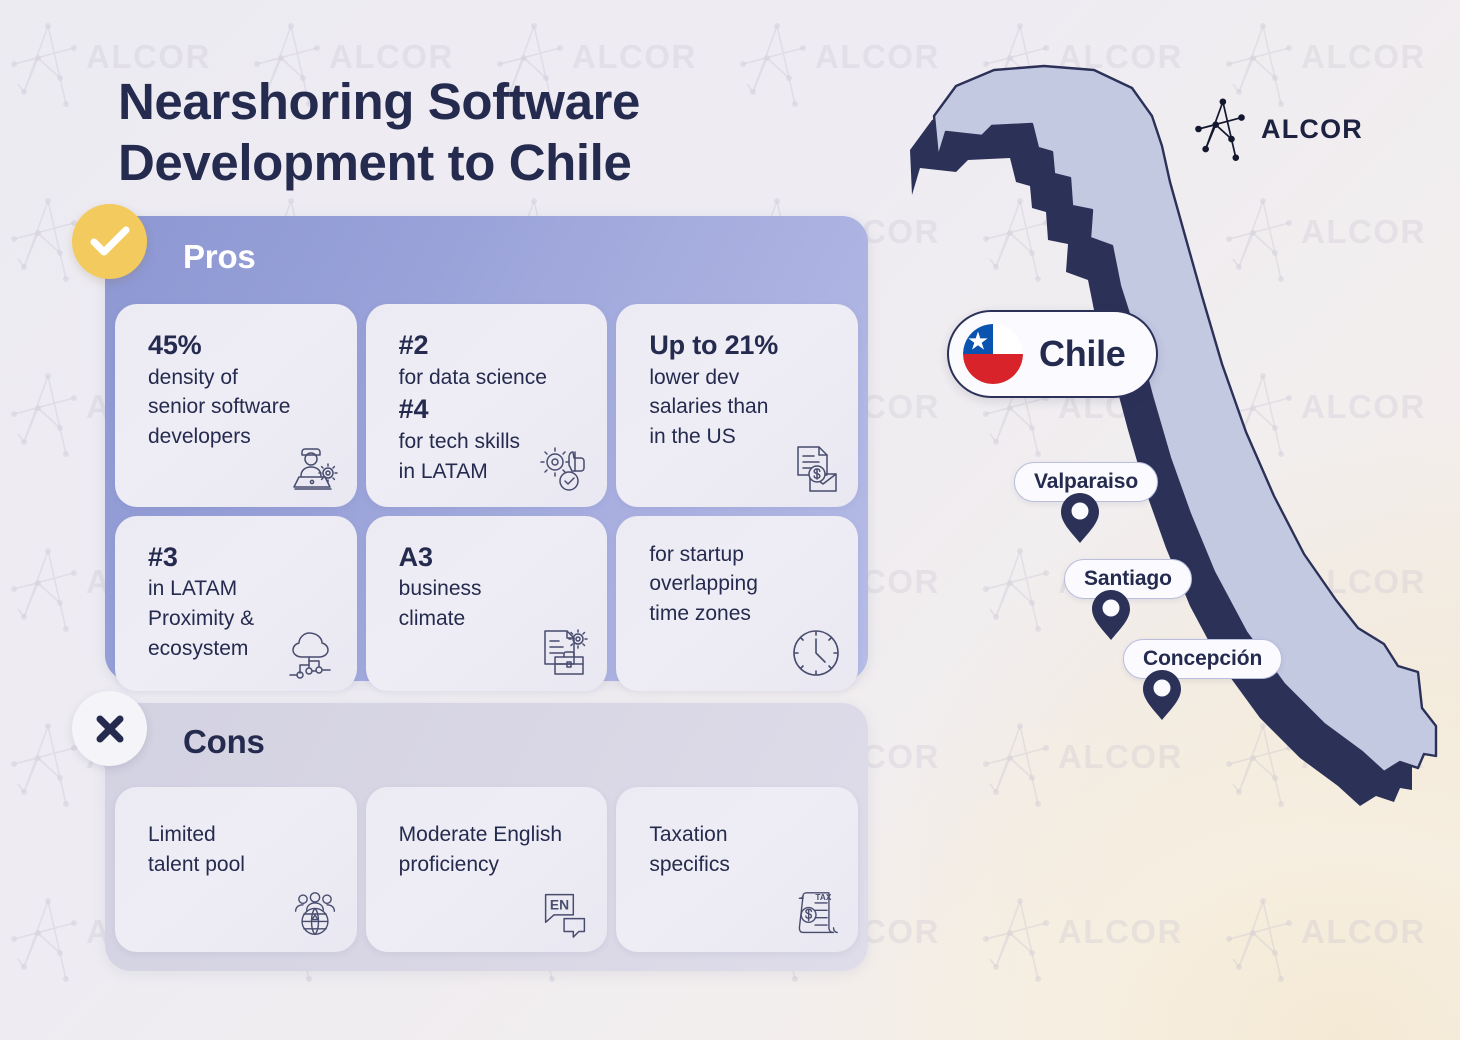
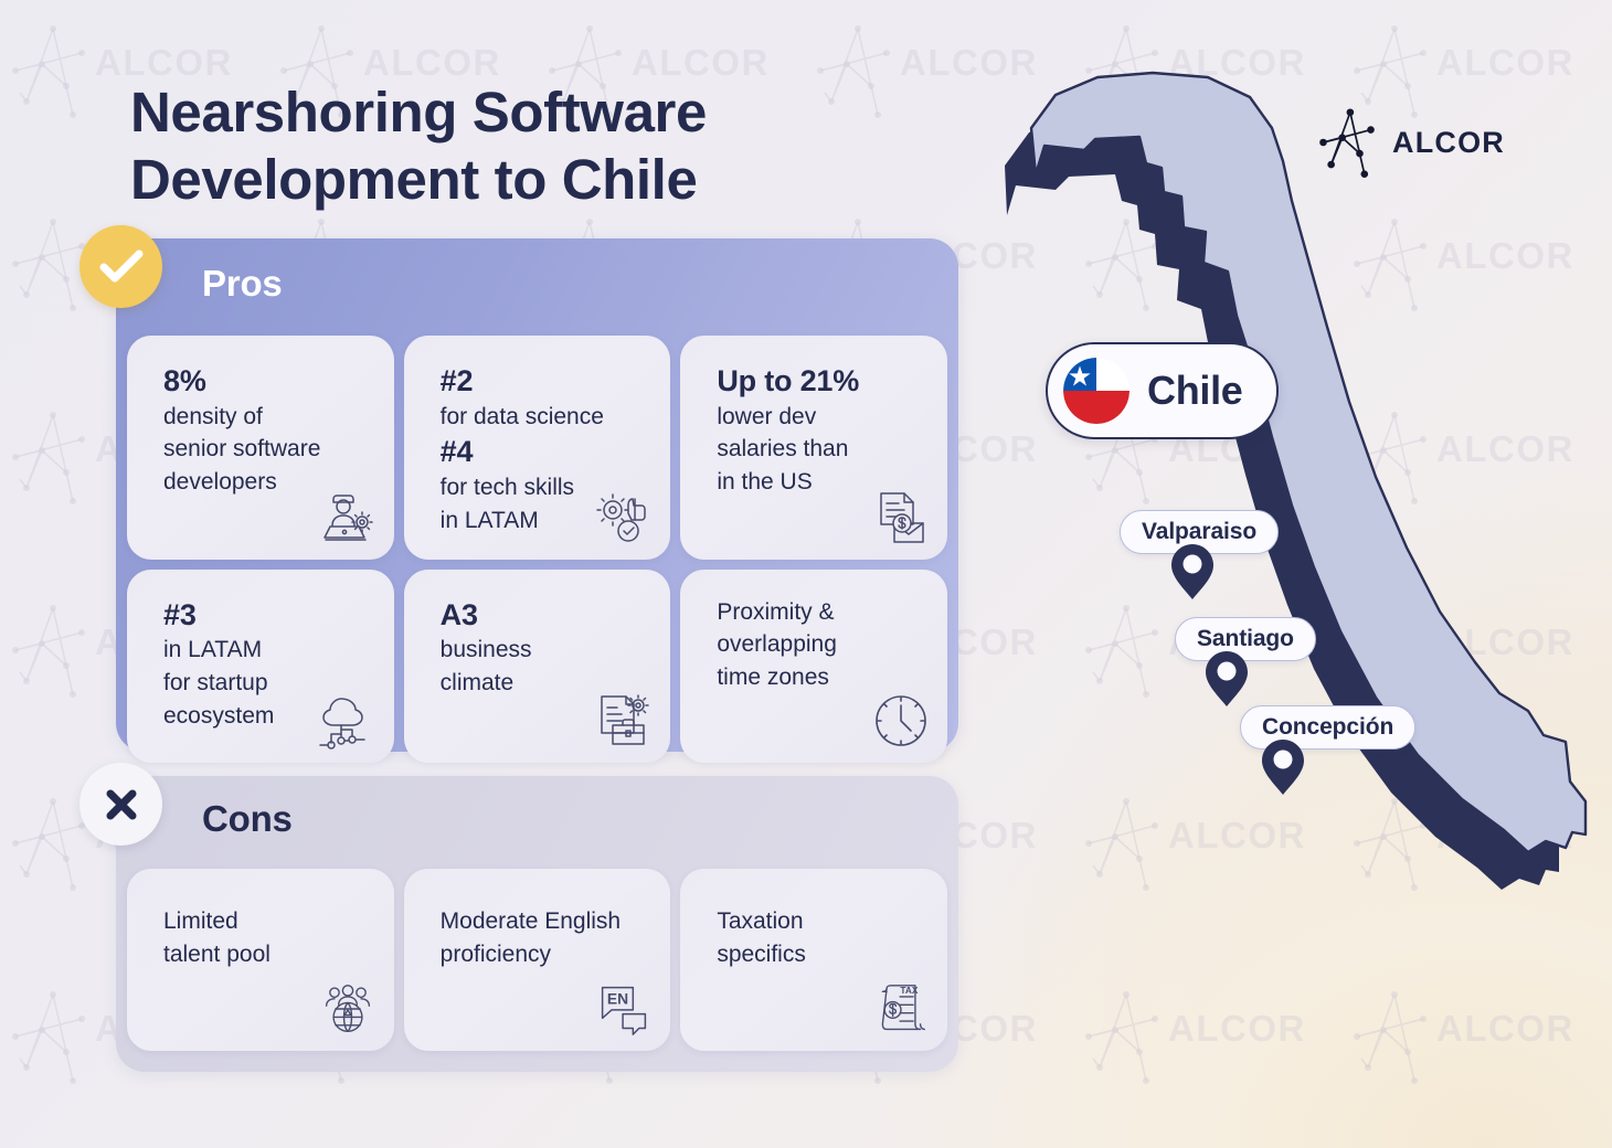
  ALCOR
  Chile
  Valparaiso
  Santiago
  Concepción
  Nearshoring Software
  Development to Chile
  Pros
- 45%
+ 8%
  density of
  senior software
  developers
  #2
  for data science
  #4
  for tech skills
  in LATAM
  Up to 21%
  lower dev
  salaries than
  in the US
  #3
  in LATAM
- Proximity &
+ for startup
  ecosystem
  A3
  business
  climate
- for startup
+ Proximity &
  overlapping
  time zones
  Cons
  Limited
  talent pool
  Moderate English
  proficiency
  EN
  Taxation
  specifics
  TAX
